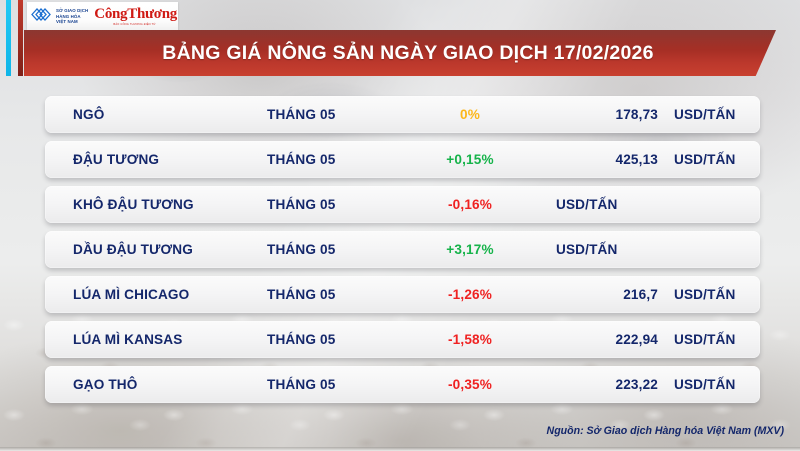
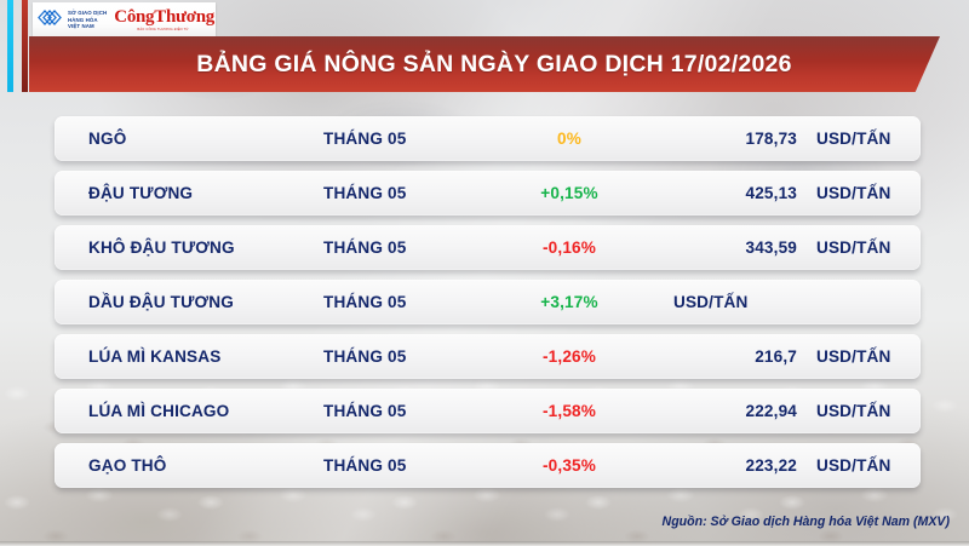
  CôngThương
  BẢNG GIÁ NÔNG SẢN NGÀY GIAO DỊCH 17/02/2026
  NGÔ
  THÁNG 05
  0%
  178,73
  USD/TẤN
  ĐẬU TƯƠNG
  THÁNG 05
  +0,15%
  425,13
  USD/TẤN
  KHÔ ĐẬU TƯƠNG
  THÁNG 05
  -0,16%
+ 343,59
  USD/TẤN
  DẦU ĐẬU TƯƠNG
  THÁNG 05
  +3,17%
  USD/TẤN
- LÚA MÌ CHICAGO
+ LÚA MÌ KANSAS
  THÁNG 05
  -1,26%
  216,7
  USD/TẤN
- LÚA MÌ KANSAS
+ LÚA MÌ CHICAGO
  THÁNG 05
  -1,58%
  222,94
  USD/TẤN
  GẠO THÔ
  THÁNG 05
  -0,35%
  223,22
  USD/TẤN
  Nguồn: Sở Giao dịch Hàng hóa Việt Nam (MXV)
